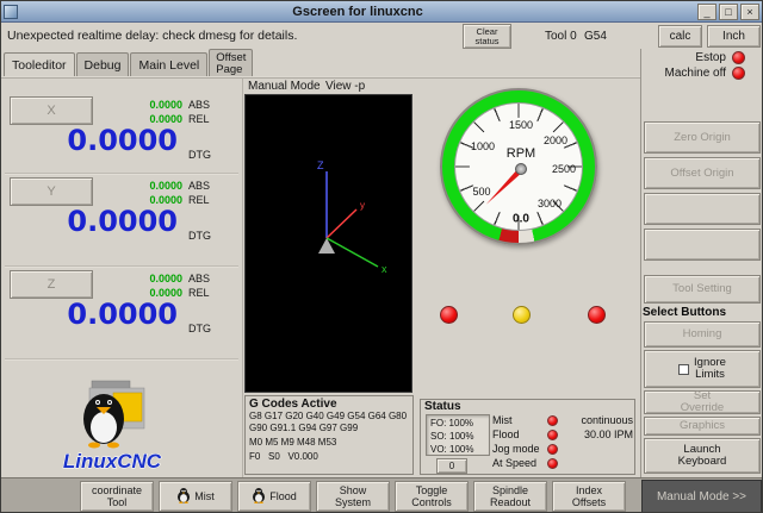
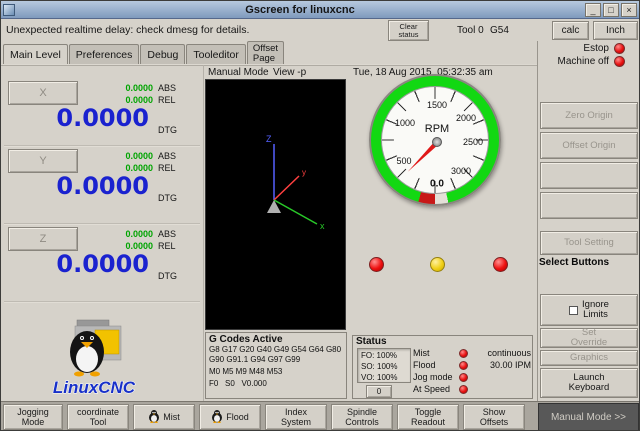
  Gscreen for linuxcnc
  _
  □
  ×
  Unexpected realtime delay: check dmesg for details.
  Clear
  status
  Tool 0
  G54
  calc
  Inch
- Tooleditor
+ Main Level
+ Preferences
  Debug
- Main Level
+ Tooleditor
  Offset
  Page
  Estop
  Machine off
  X
  0.0000
  ABS
  0.0000
  REL
  0.0000
  DTG
  Y
  0.0000
  ABS
  0.0000
  REL
  0.0000
  DTG
  Z
  0.0000
  ABS
  0.0000
  REL
  0.0000
  DTG
  Manual Mode
  View -p
+ Tue, 18 Aug 2015 05:32:35 am
  Z
  y
  x
  500
  1000
  1500
  2000
  2500
  3000
  RPM
  0.0
  G Codes Active
  G8 G17 G20 G40 G49 G54 G64 G80
  G90 G91.1 G94 G97 G99
  M0 M5 M9 M48 M53
  F0 S0 V0.000
  Status
  FO: 100%
  SO: 100%
  VO: 100%
  0
  Mist
  continuous
  Flood
  30.00 IPM
  Jog mode
  At Speed
  LinuxCNC
  Zero Origin
  Offset Origin
  Tool Setting
  Select Buttons
- Homing
  Ignore
  Limits
  Set
  Override
  Graphics
  Launch
  Keyboard
+ Jogging
+ Mode
  coordinate
  Tool
  Mist
  Flood
- Show
+ Index
  System
- Toggle
+ Spindle
  Controls
- Spindle
+ Toggle
  Readout
- Index
+ Show
  Offsets
  Manual Mode >>
